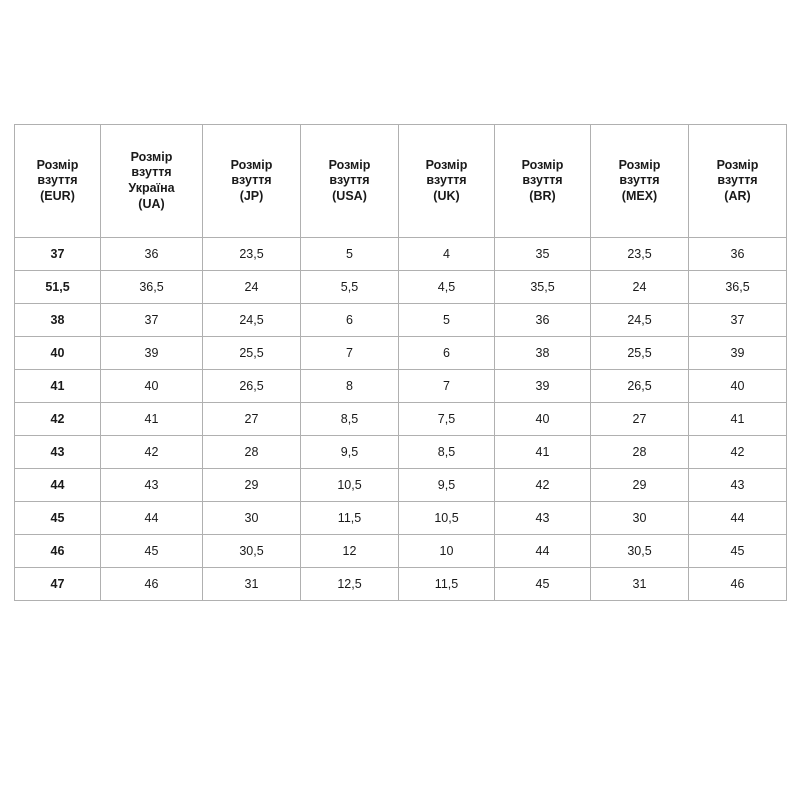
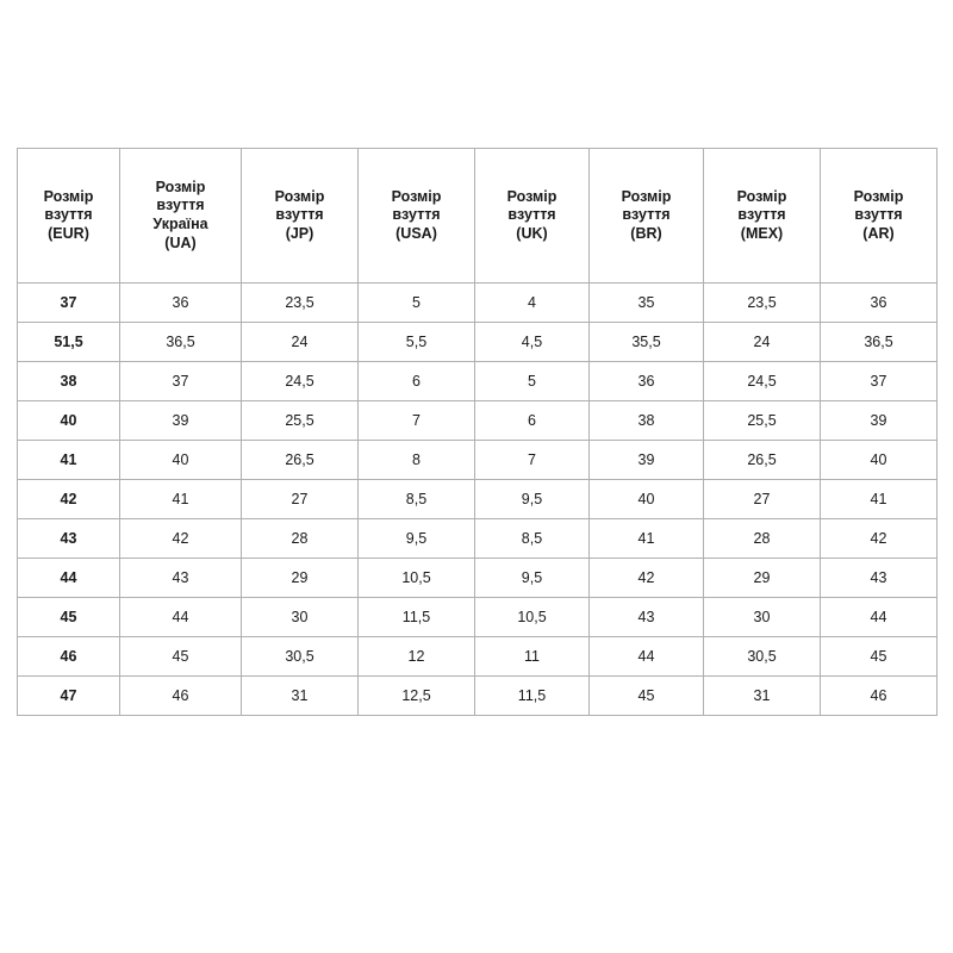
  Розмір взуття (EUR)	Розмір взуття Україна (UA)	Розмір взуття (JP)	Розмір взуття (USA)	Розмір взуття (UK)	Розмір взуття (BR)	Розмір взуття (MEX)	Розмір взуття (AR)
  37	36	23,5	5	4	35	23,5	36
  51,5	36,5	24	5,5	4,5	35,5	24	36,5
  38	37	24,5	6	5	36	24,5	37
  40	39	25,5	7	6	38	25,5	39
  41	40	26,5	8	7	39	26,5	40
- 42	41	27	8,5	7,5	40	27	41
+ 42	41	27	8,5	9,5	40	27	41
  43	42	28	9,5	8,5	41	28	42
  44	43	29	10,5	9,5	42	29	43
  45	44	30	11,5	10,5	43	30	44
- 46	45	30,5	12	10	44	30,5	45
+ 46	45	30,5	12	11	44	30,5	45
  47	46	31	12,5	11,5	45	31	46
